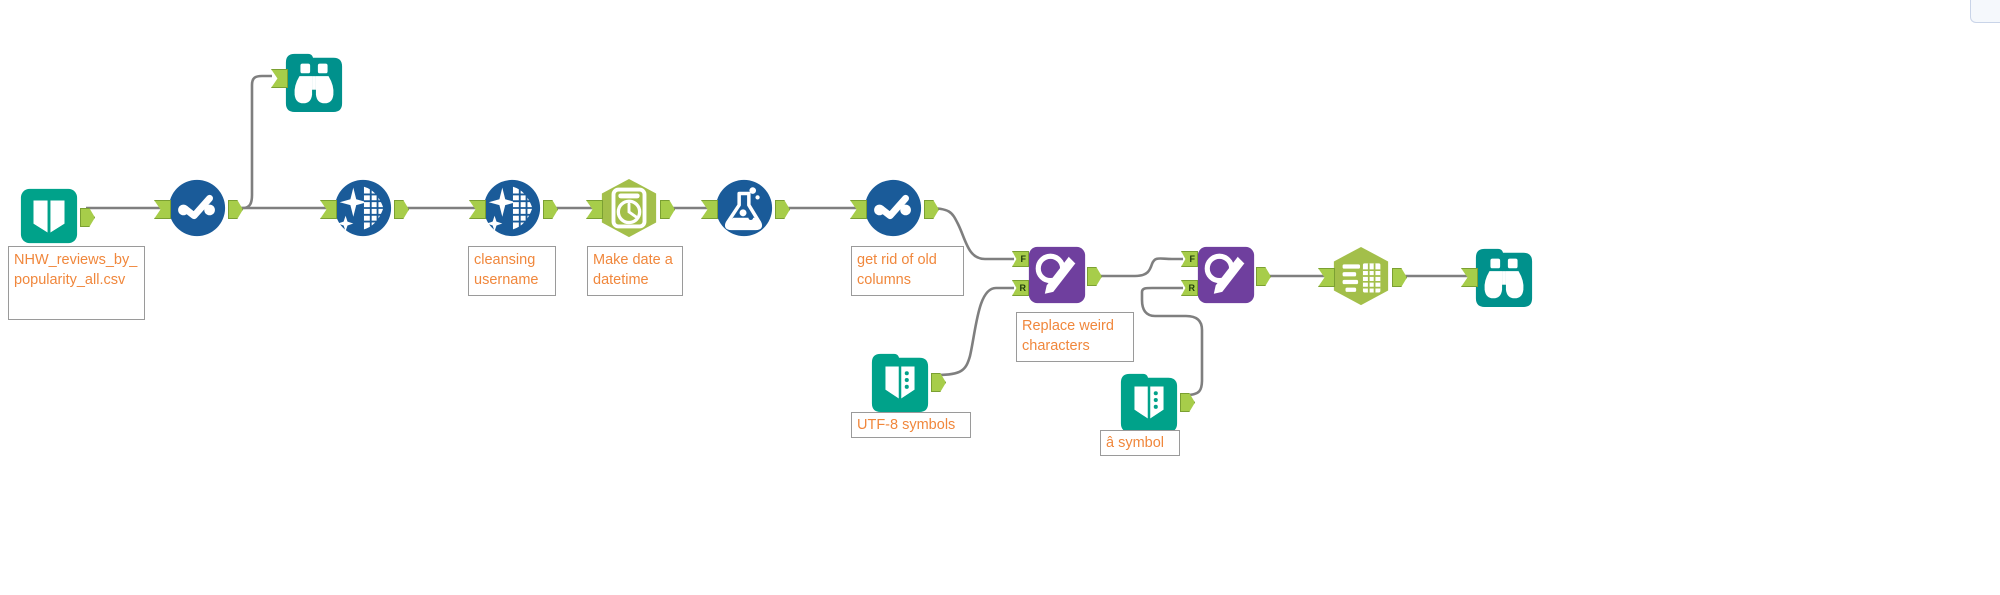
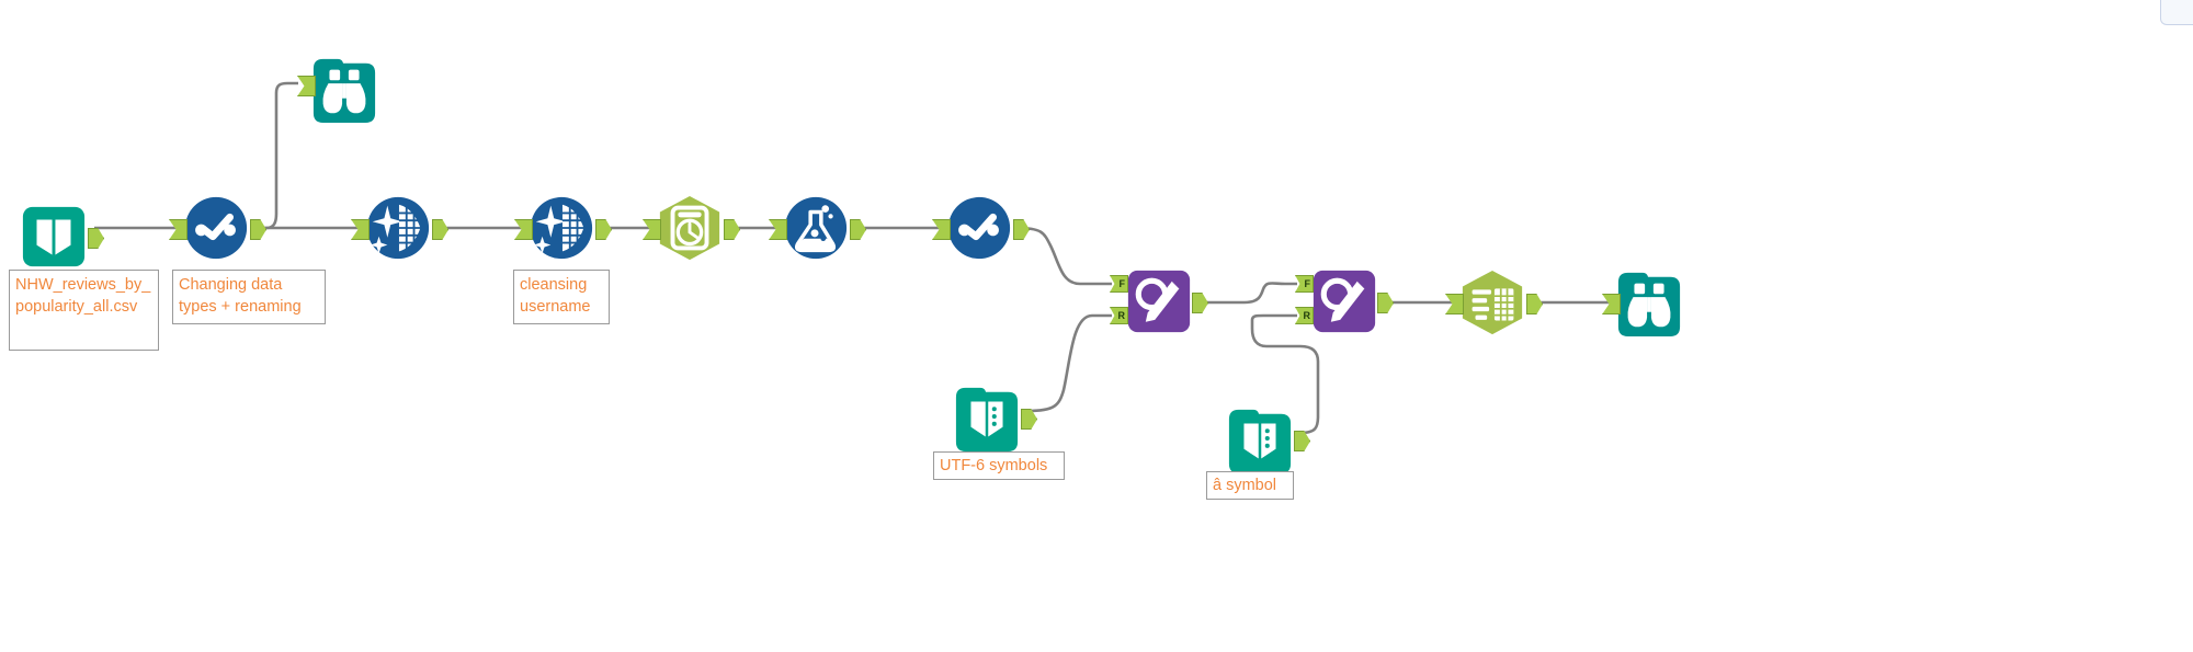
  F
  R
  F
  R
  NHW_reviews_by_popularity_all.csv
+ Changing data types + renaming
  cleansing username
- Make date a datetime
- get rid of old columns
- Replace weird characters
- UTF-8 symbols
+ UTF-6 symbols
  â symbol
